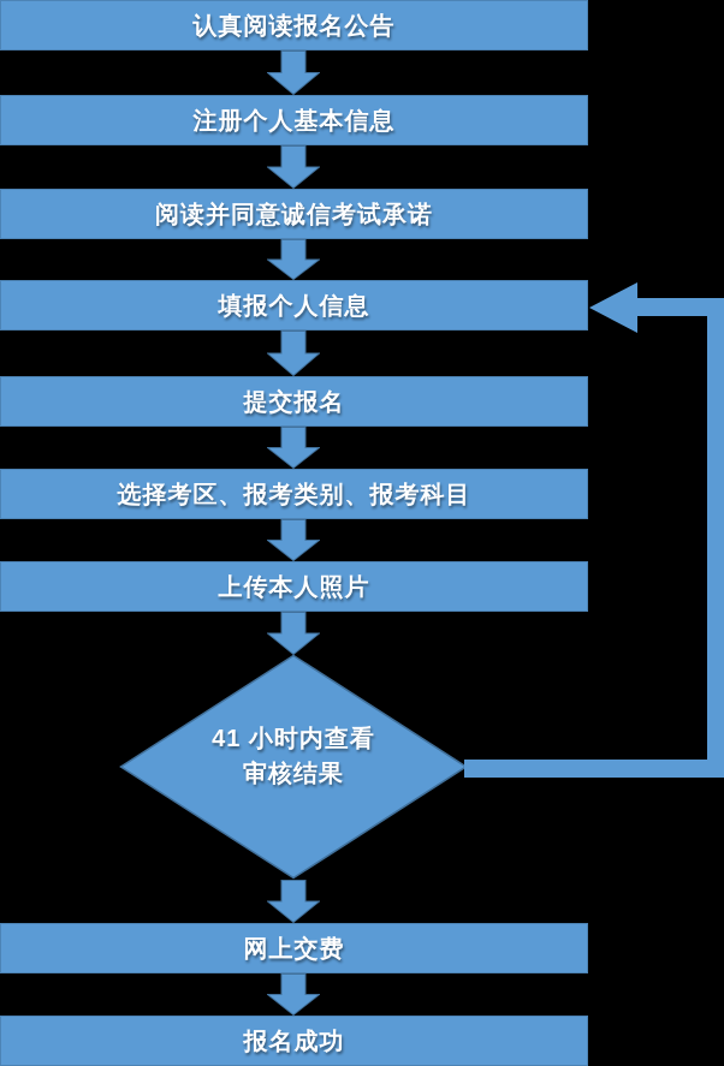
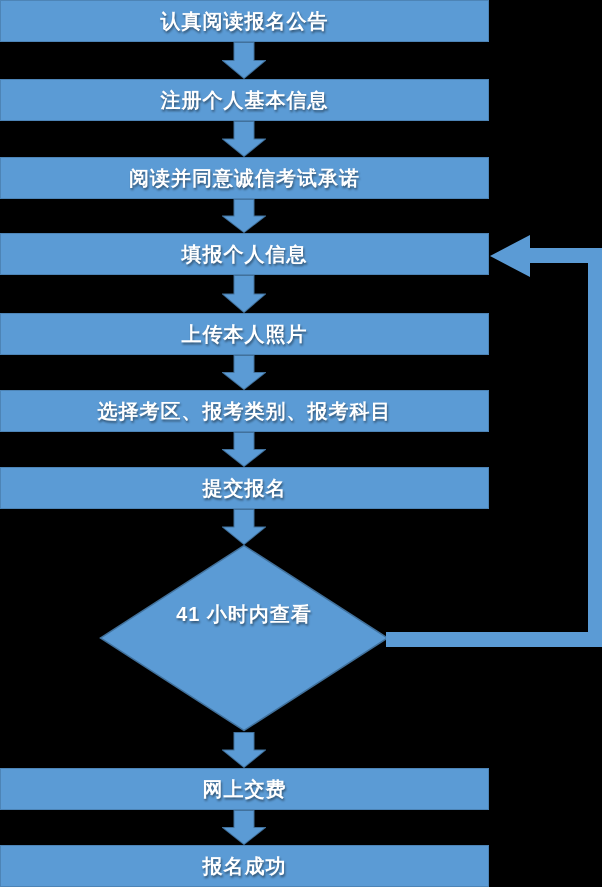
  认真阅读报名公告
  注册个人基本信息
  阅读并同意诚信考试承诺
  填报个人信息
- 提交报名
+ 上传本人照片
  选择考区、报考类别、报考科目
- 上传本人照片
+ 提交报名
  网上交费
  报名成功
  41 小时内查看
- 审核结果
